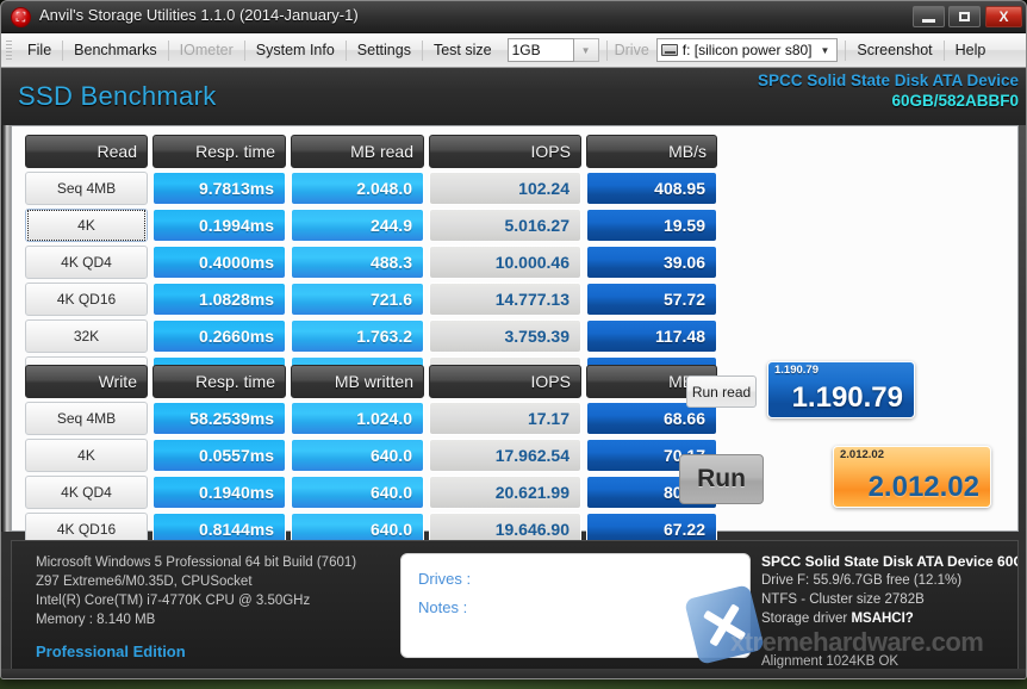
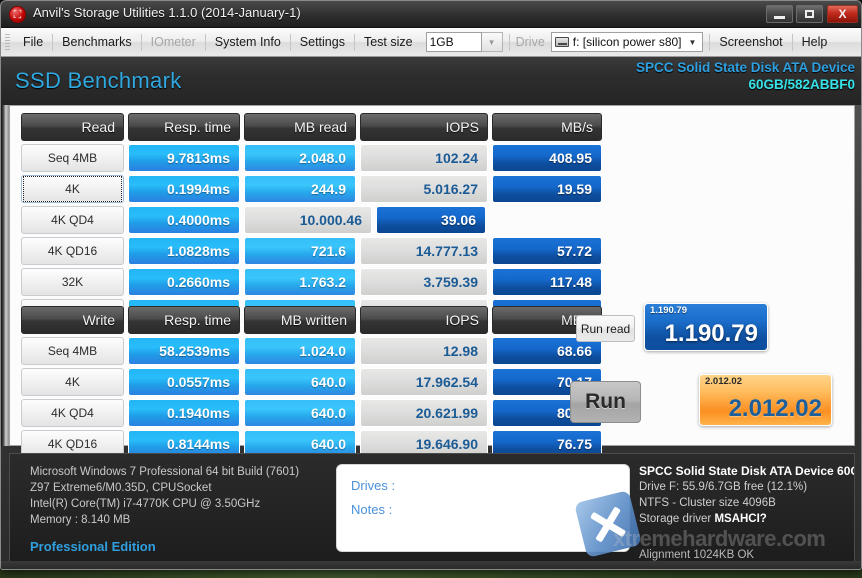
  ⛶
  Anvil's Storage Utilities 1.1.0 (2014-January-1)
  X
  File
  Benchmarks
  IOmeter
  System Info
  Settings
  Test size
  1GB
  ▼
  Drive
  f: [silicon power s80]
  ▼
  Screenshot
  Help
  SSD Benchmark
  SPCC Solid State Disk ATA Device
  60GB/582ABBF0
  Read
  Resp. time
  MB read
  IOPS
  MB/s
  Seq 4MB
  9.7813ms
  2.048.0
  102.24
  408.95
  4K
  0.1994ms
  244.9
  5.016.27
  19.59
  4K QD4
  0.4000ms
- 488.3
  10.000.46
  39.06
  4K QD16
  1.0828ms
  721.6
  14.777.13
  57.72
  32K
  0.2660ms
  1.763.2
  3.759.39
  117.48
  Write
  Resp. time
  MB written
  IOPS
  Seq 4MB
  58.2539ms
  1.024.0
- 17.17
+ 12.98
  68.66
  4K
  0.0557ms
  640.0
  17.962.54
  4K QD4
  0.1940ms
  640.0
  20.621.99
  4K QD16
  0.8144ms
  640.0
  19.646.90
- 67.22
+ 76.75
  Run read
  Run
  1.190.79
  1.190.79
  2.012.02
  2.012.02
- Microsoft Windows 5 Professional 64 bit Build (7601)
+ Microsoft Windows 7 Professional 64 bit Build (7601)
  Z97 Extreme6/M0.35D, CPUSocket
  Intel(R) Core(TM) i7-4770K CPU @ 3.50GHz
  Memory : 8.140 MB
  Professional Edition
  Drives :
  Notes :
  xtremehardware.com
  SPCC Solid State Disk ATA Device 60
  Drive F: 55.9/6.7GB free (12.1%)
- NTFS - Cluster size 2782B
+ NTFS - Cluster size 4096B
  Storage driver MSAHCI?
  Alignment 1024KB OK
